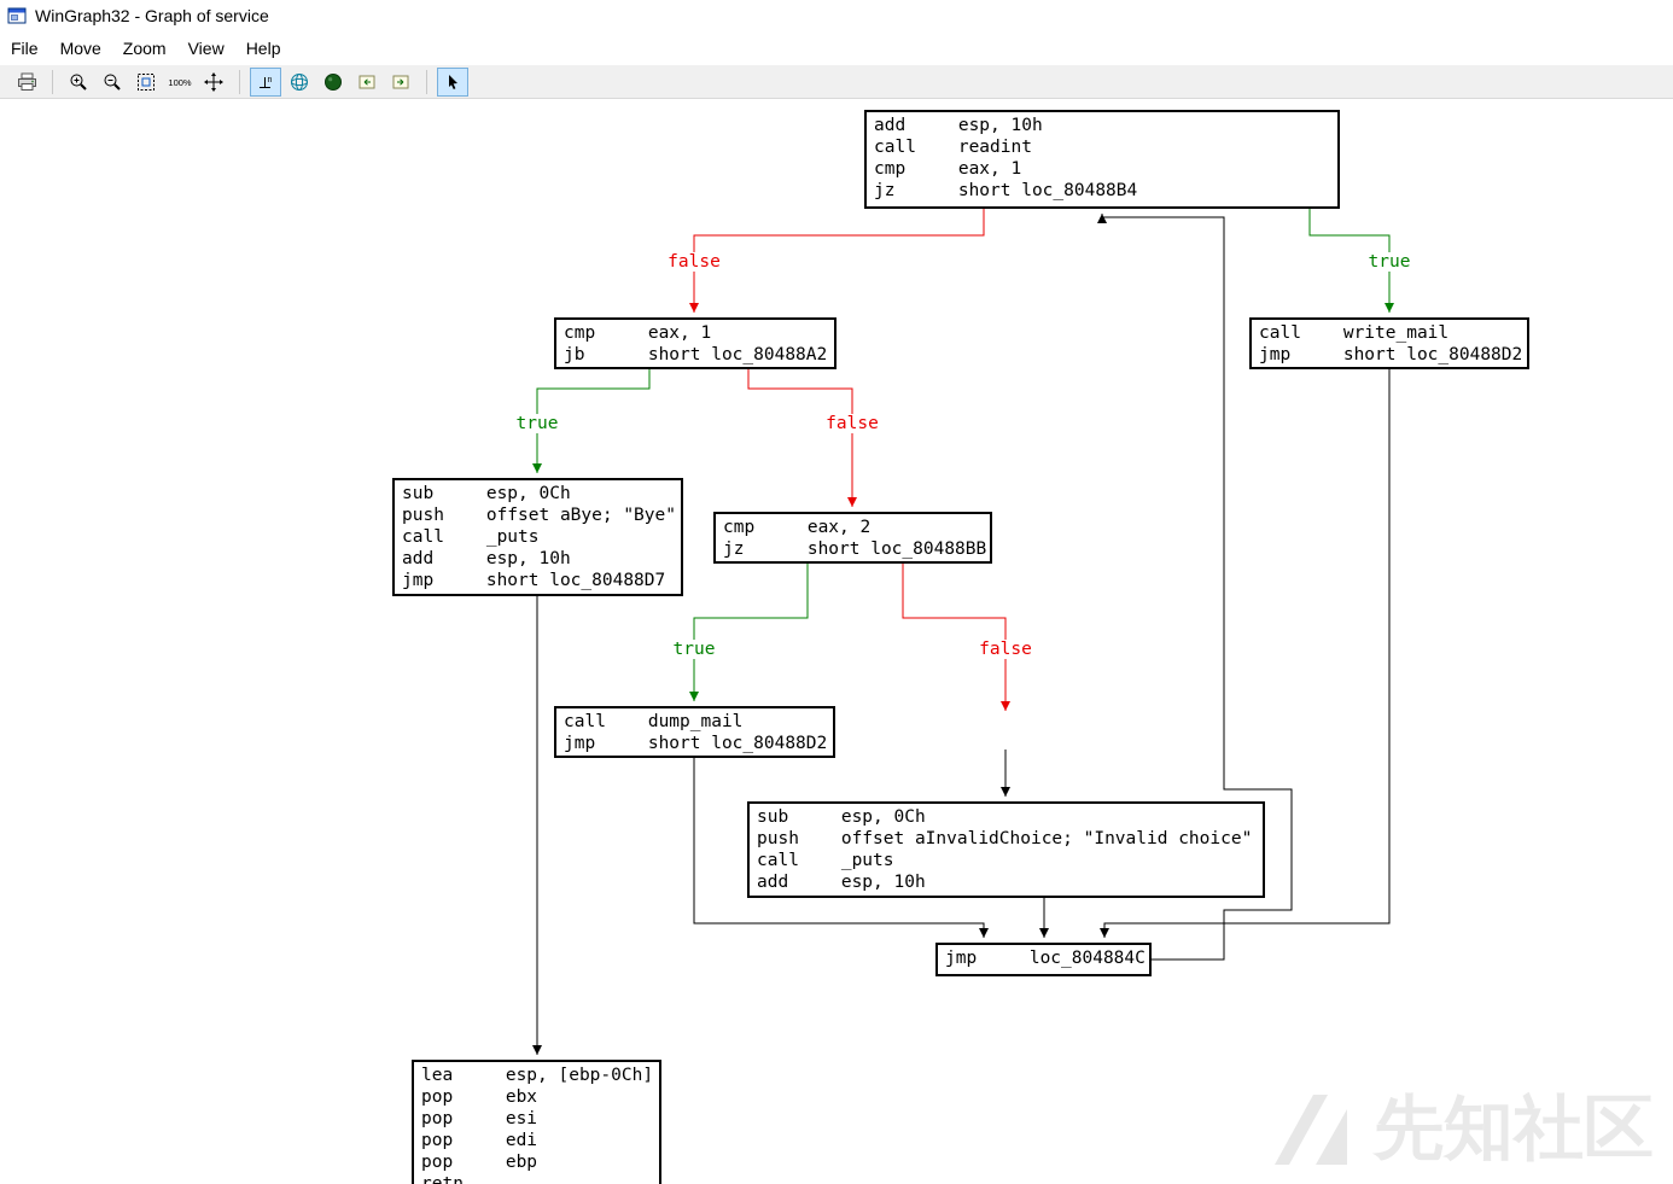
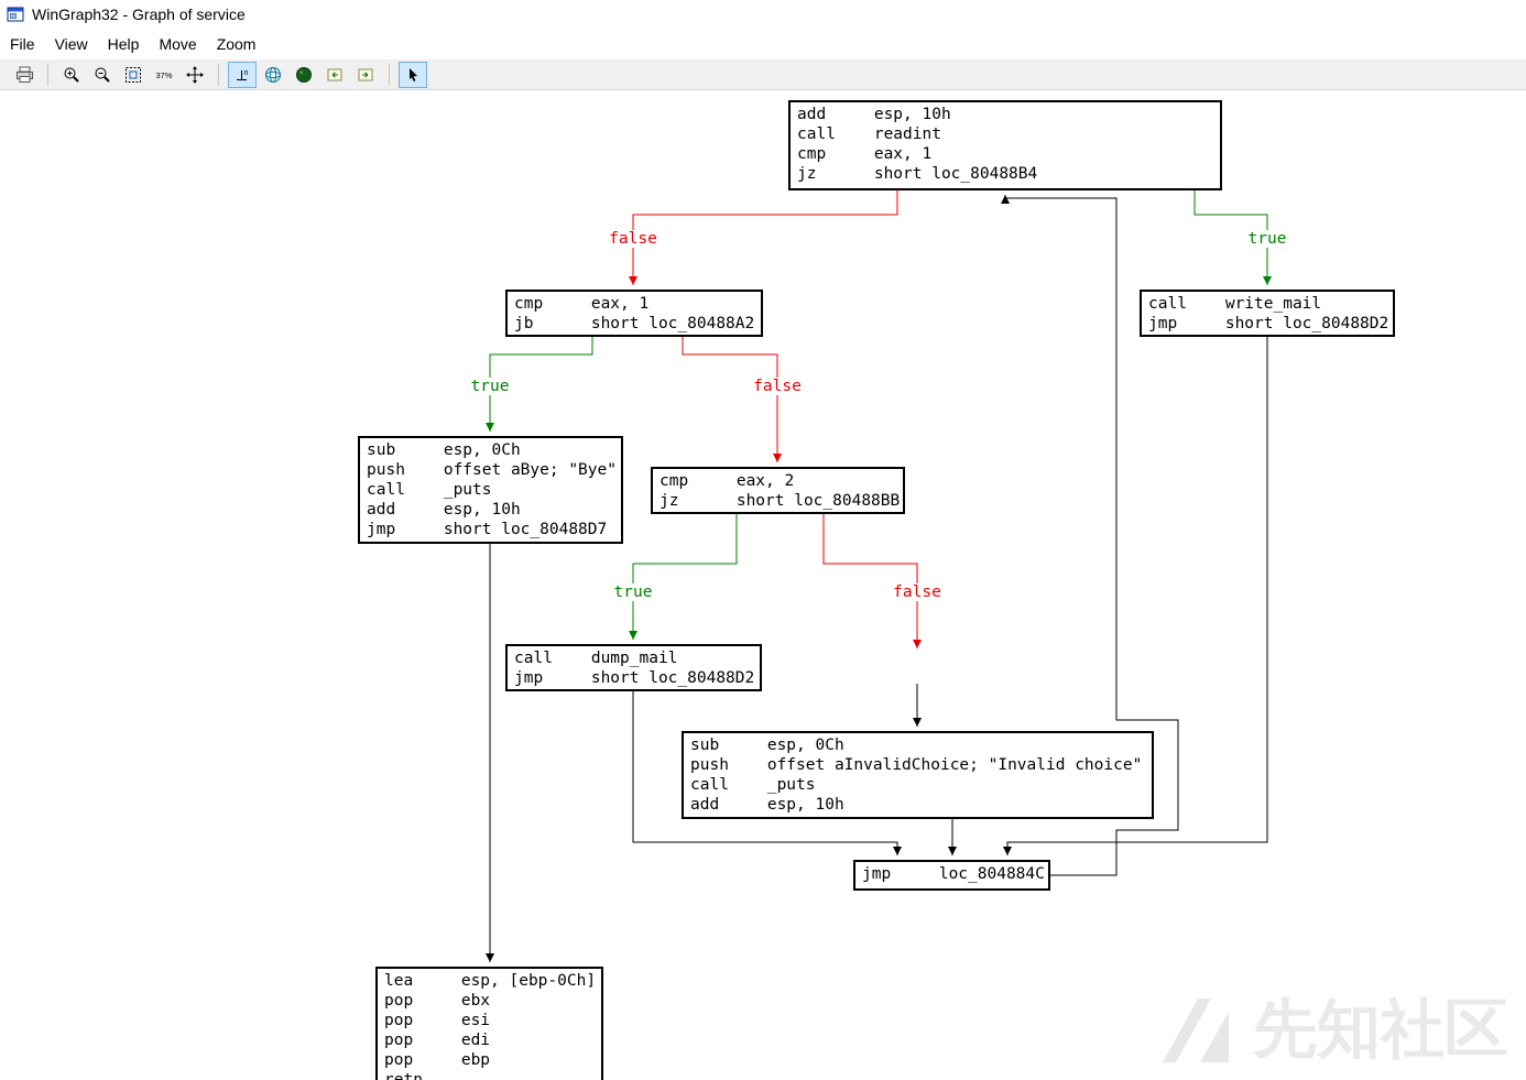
  WinGraph32 - Graph of service
  File
- Move
+ View
- Zoom
+ Help
- View
+ Move
- Help
+ Zoom
- 100%
+ 37%
  false
  true
  true
  false
  true
  false
  add esp, 10h
  call readint
  cmp eax, 1
  jz short loc_80488B4
  cmp eax, 1
  jb short loc_80488A2
  call write_mail
  jmp short loc_80488D2
  sub esp, 0Ch
  push offset aBye; "Bye"
  call _puts
  add esp, 10h
  jmp short loc_80488D7
  cmp eax, 2
  jz short loc_80488BB
  call dump_mail
  jmp short loc_80488D2
  sub esp, 0Ch
  push offset aInvalidChoice; "Invalid choice"
  call _puts
  add esp, 10h
  jmp loc_804884C
  lea esp, [ebp-0Ch]
  pop ebx
  pop esi
  pop edi
  pop ebp
